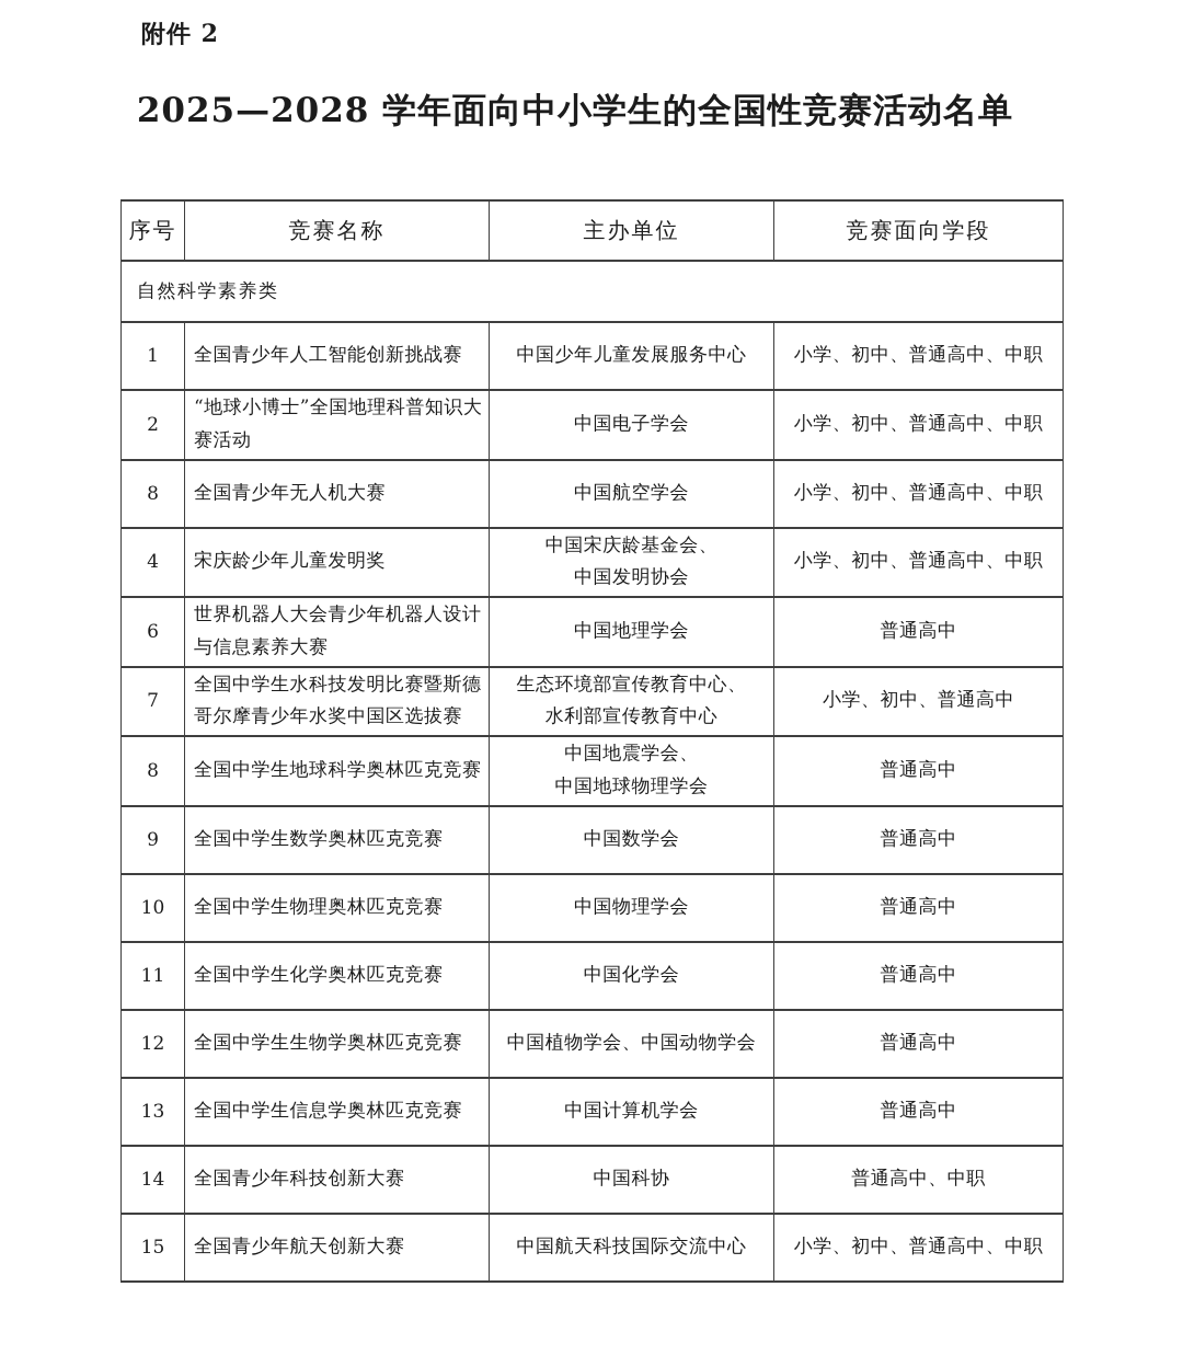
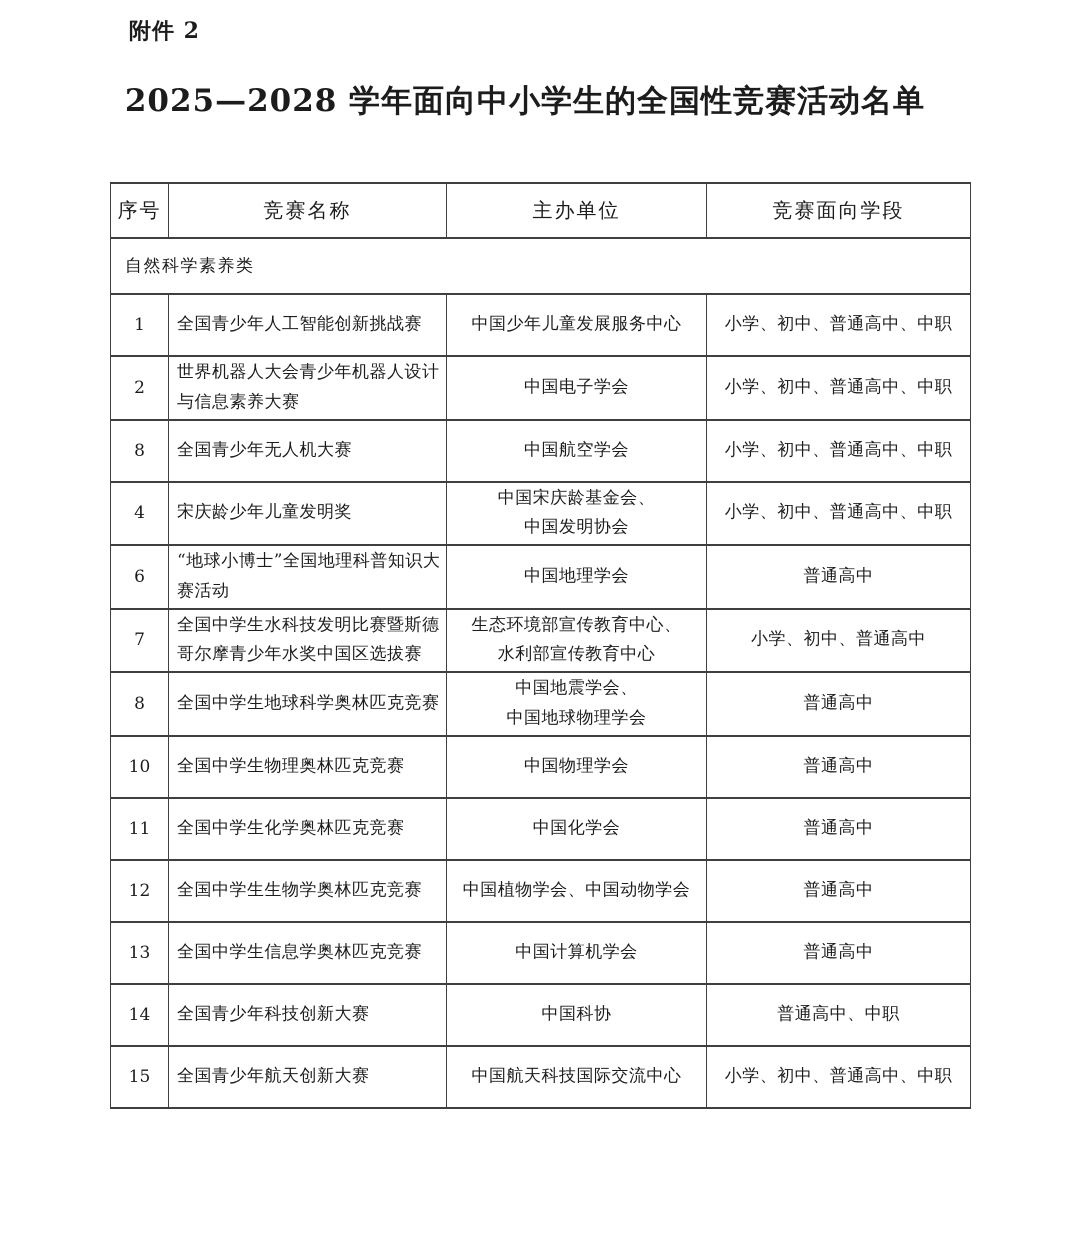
  附件 2
  2025—2028 学年面向中小学生的全国性竞赛活动名单
  序号	竞赛名称	主办单位	竞赛面向学段
  自然科学素养类
  1	全国青少年人工智能创新挑战赛	中国少年儿童发展服务中心	小学、初中、普通高中、中职
- 2	“地球小博士”全国地理科普知识大 赛活动	中国电子学会	小学、初中、普通高中、中职
+ 2	世界机器人大会青少年机器人设计 与信息素养大赛	中国电子学会	小学、初中、普通高中、中职
  8	全国青少年无人机大赛	中国航空学会	小学、初中、普通高中、中职
  4	宋庆龄少年儿童发明奖	中国宋庆龄基金会、 中国发明协会	小学、初中、普通高中、中职
- 6	世界机器人大会青少年机器人设计 与信息素养大赛	中国地理学会	普通高中
+ 6	“地球小博士”全国地理科普知识大 赛活动	中国地理学会	普通高中
  7	全国中学生水科技发明比赛暨斯德 哥尔摩青少年水奖中国区选拔赛	生态环境部宣传教育中心、 水利部宣传教育中心	小学、初中、普通高中
  8	全国中学生地球科学奥林匹克竞赛	中国地震学会、 中国地球物理学会	普通高中
- 9	全国中学生数学奥林匹克竞赛	中国数学会	普通高中
  10	全国中学生物理奥林匹克竞赛	中国物理学会	普通高中
  11	全国中学生化学奥林匹克竞赛	中国化学会	普通高中
  12	全国中学生生物学奥林匹克竞赛	中国植物学会、中国动物学会	普通高中
  13	全国中学生信息学奥林匹克竞赛	中国计算机学会	普通高中
  14	全国青少年科技创新大赛	中国科协	普通高中、中职
  15	全国青少年航天创新大赛	中国航天科技国际交流中心	小学、初中、普通高中、中职
